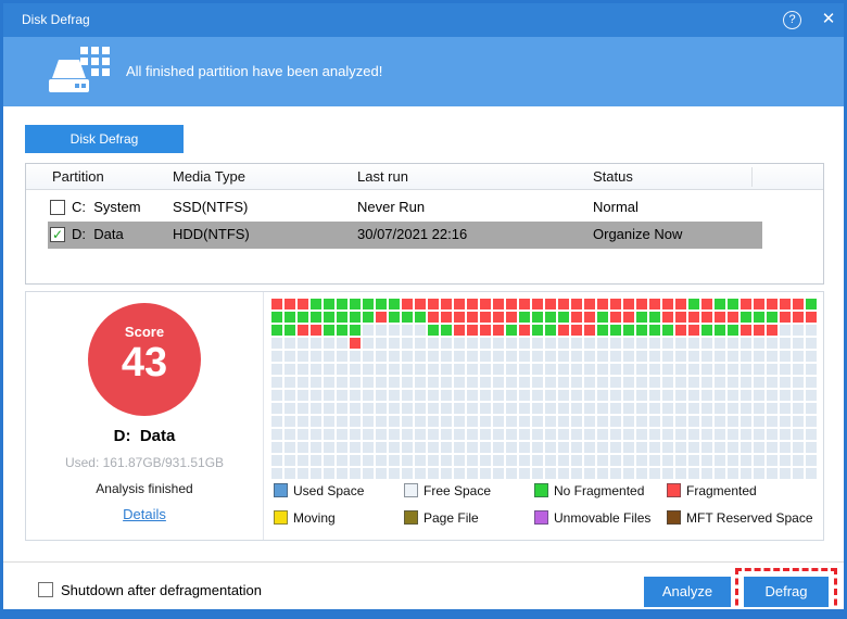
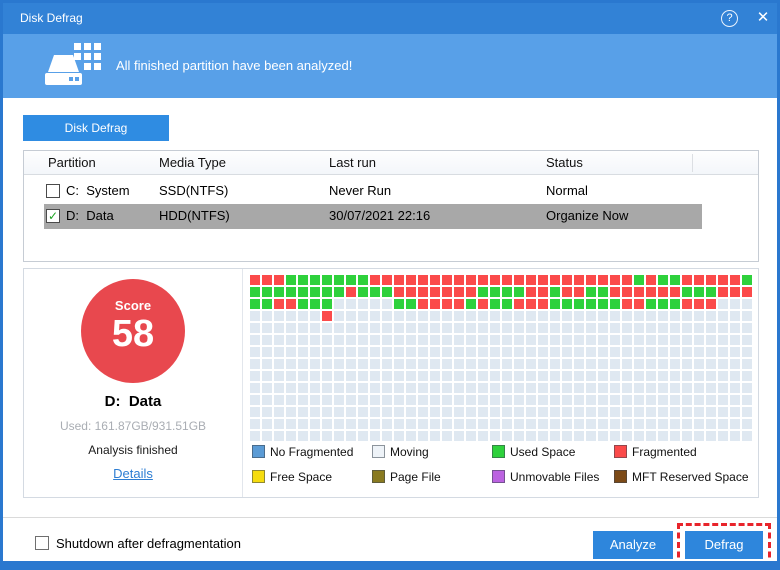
  Disk Defrag
  ?
  ✕
  All finished partition have been analyzed!
  Disk Defrag
  Partition
  Media Type
  Last run
  Status
  C: System
  SSD(NTFS)
  Never Run
  Normal
  ✓
  D: Data
  HDD(NTFS)
  30/07/2021 22:16
  Organize Now
  Score
- 43
+ 58
  D: Data
  Used: 161.87GB/931.51GB
  Analysis finished
  Details
- Used Space
+ No Fragmented
- Free Space
+ Moving
- No Fragmented
+ Used Space
  Fragmented
- Moving
+ Free Space
  Page File
  Unmovable Files
  MFT Reserved Space
  Shutdown after defragmentation
  Analyze
  Defrag
